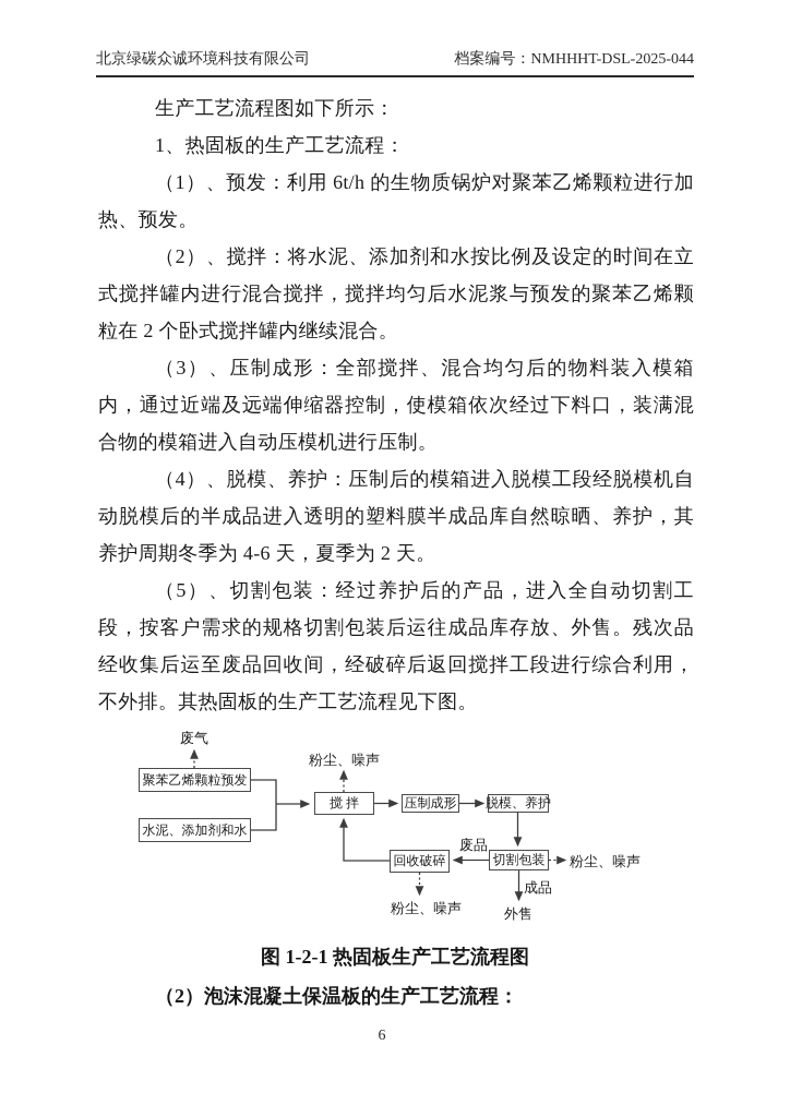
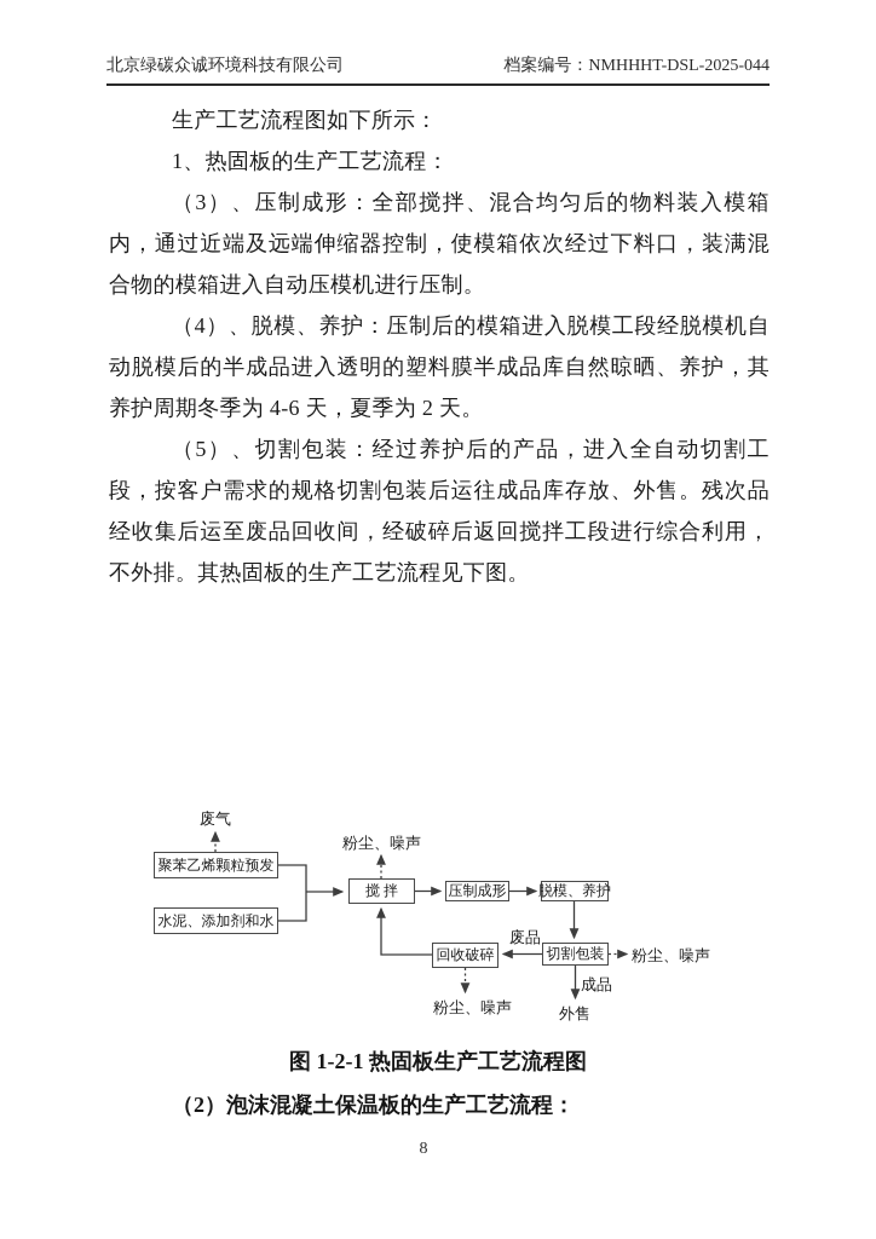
  北京绿碳众诚环境科技有限公司
  档案编号：NMHHHT-DSL-2025-044
  生产工艺流程图如下所示：
  1、热固板的生产工艺流程：
- （1）、预发：利用 6t/h 的生物质锅炉对聚苯乙烯颗粒进行加热、预发。
- （2）、搅拌：将水泥、添加剂和水按比例及设定的时间在立式搅拌罐内进行混合搅拌，搅拌均匀后水泥浆与预发的聚苯乙烯颗粒在 2 个卧式搅拌罐内继续混合。
  （3）、压制成形：全部搅拌、混合均匀后的物料装入模箱内，通过近端及远端伸缩器控制，使模箱依次经过下料口，装满混合物的模箱进入自动压模机进行压制。
  （4）、脱模、养护：压制后的模箱进入脱模工段经脱模机自动脱模后的半成品进入透明的塑料膜半成品库自然晾晒、养护，其养护周期冬季为 4-6 天，夏季为 2 天。
  （5）、切割包装：经过养护后的产品，进入全自动切割工段，按客户需求的规格切割包装后运往成品库存放、外售。残次品经收集后运至废品回收间，经破碎后返回搅拌工段进行综合利用，不外排。其热固板的生产工艺流程见下图。
  聚苯乙烯颗粒预发
  水泥、添加剂和水
  搅 拌
  压制成形
  脱模、养护
  切割包装
  回收破碎
  废气
  粉尘、噪声
  废品
  粉尘、噪声
  成品
  外售
  粉尘、噪声
  图 1-2-1 热固板生产工艺流程图
  （2）泡沫混凝土保温板的生产工艺流程：
- 6
+ 8
